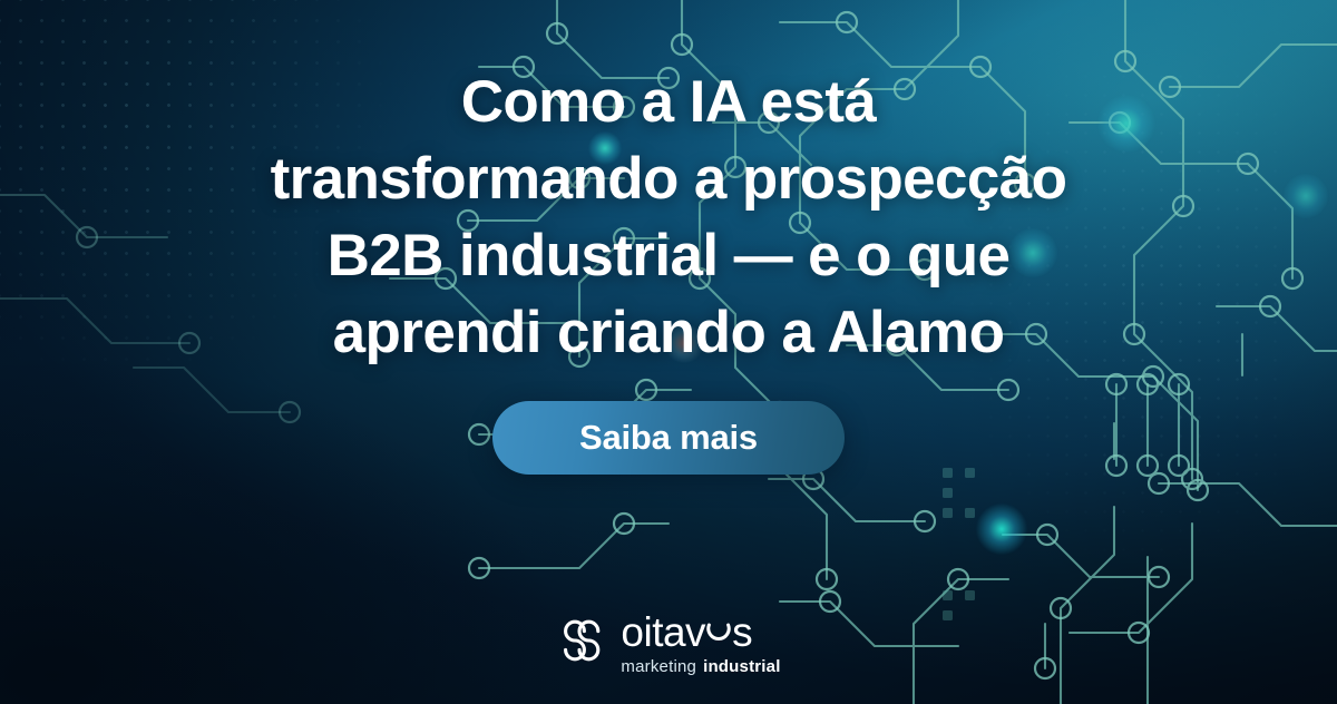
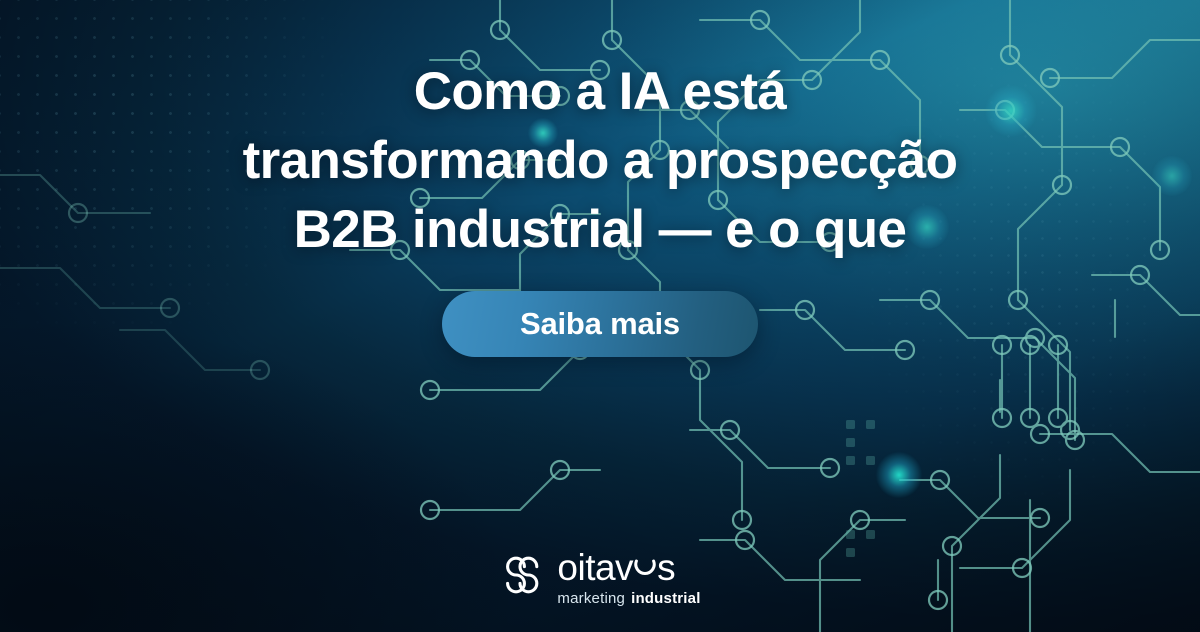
  Como a IA está
  transformando a prospecção
  B2B industrial — e o que
- aprendi criando a Alamo
  Saiba mais
  oitav
  s
  marketing
  industrial
